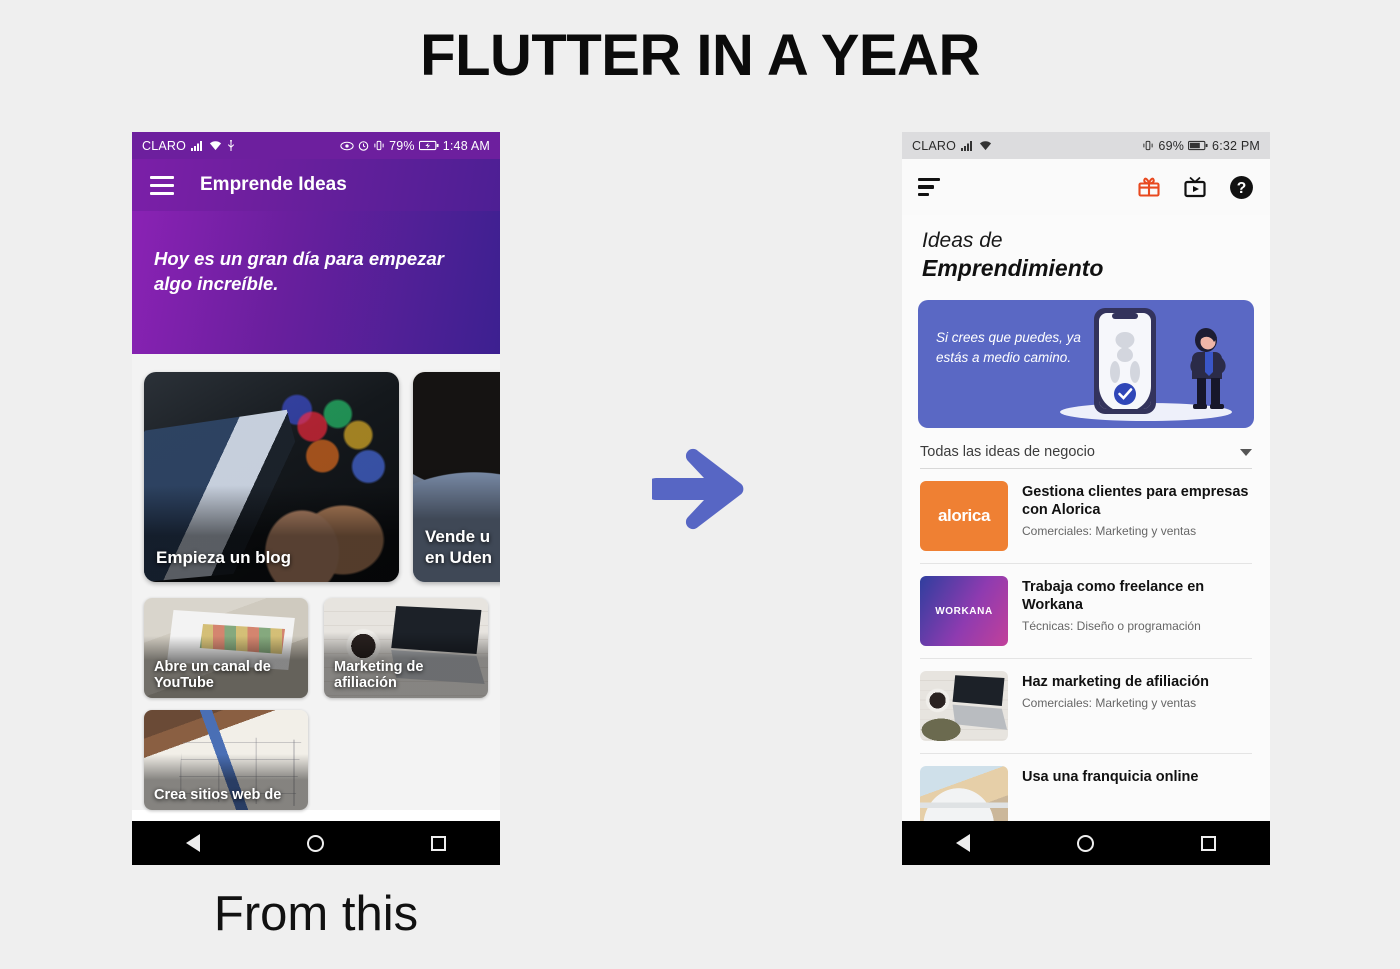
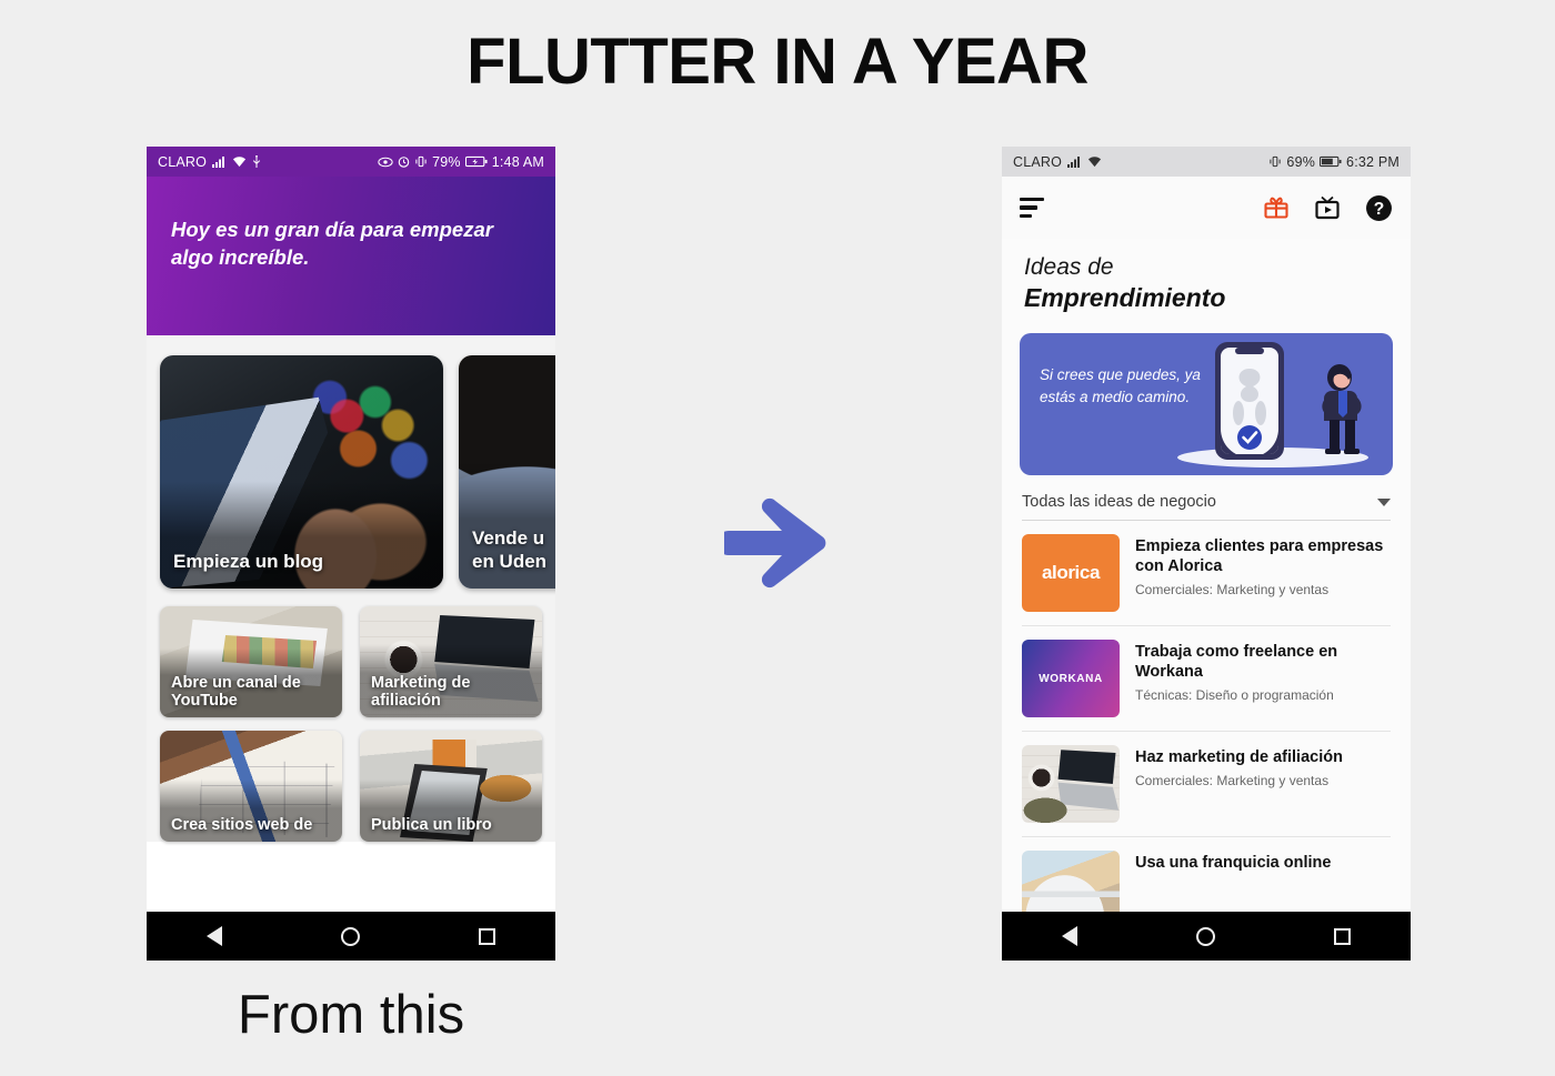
  FLUTTER IN A YEAR
  CLARO
  79%
  1:48 AM
- Emprende Ideas
  Hoy es un gran día para empezar algo increíble.
  Empieza un blog
  Vende u
  en Uden
  Abre un canal de YouTube
  Marketing de afiliación
  Crea sitios web de
+ Publica un libro
  CLARO
  69%
  6:32 PM
  ?
  Ideas de
  Emprendimiento
  Si crees que puedes, ya estás a medio camino.
  Todas las ideas de negocio
  alorica
- Gestiona clientes para empresas con Alorica
+ Empieza clientes para empresas con Alorica
  Comerciales: Marketing y ventas
  WORKANA
  Trabaja como freelance en Workana
  Técnicas: Diseño o programación
  Haz marketing de afiliación
  Comerciales: Marketing y ventas
  Usa una franquicia online
  From this
